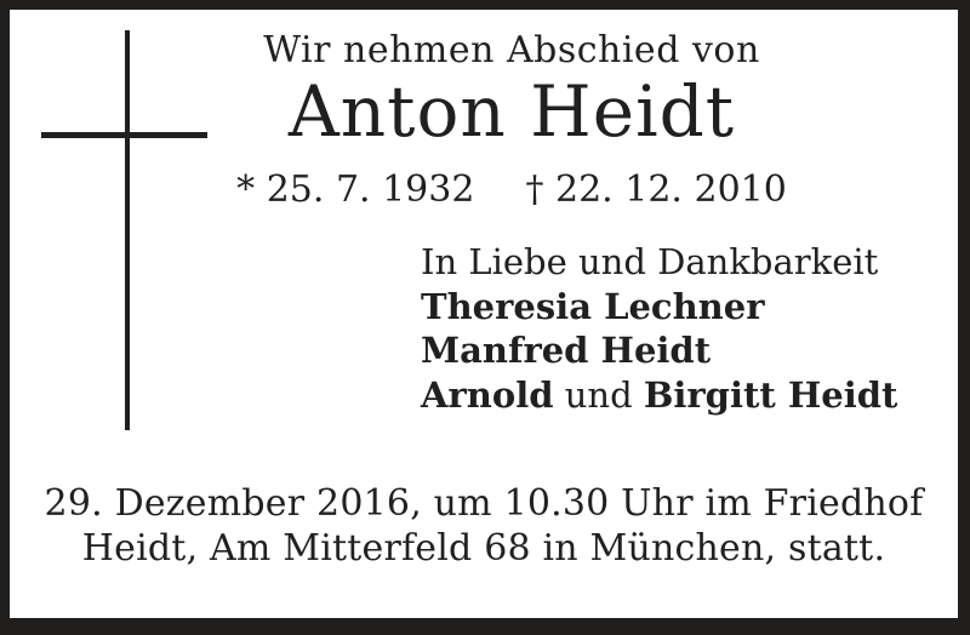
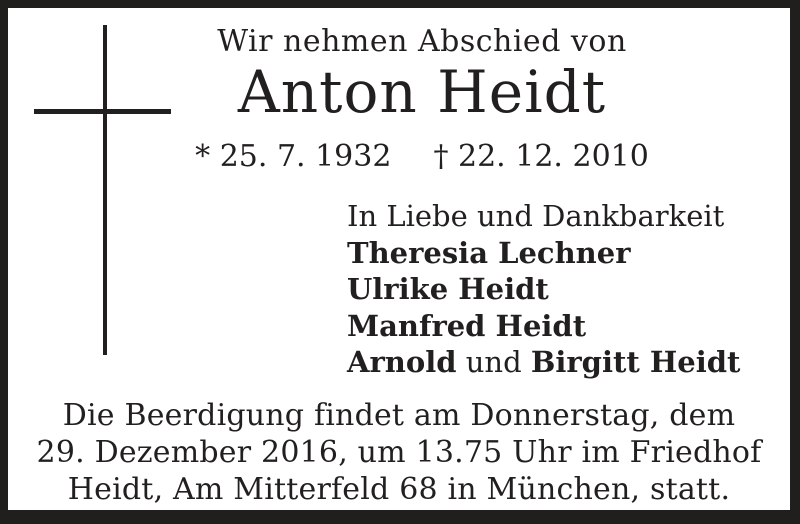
  Wir nehmen Abschied von
  Anton Heidt
  * 25. 7. 1932 † 22. 12. 2010
  In Liebe und Dankbarkeit
  Theresia Lechner
+ Ulrike Heidt
  Manfred Heidt
  Arnold und Birgitt Heidt
+ Die Beerdigung findet am Donnerstag, dem
- 29. Dezember 2016, um 10.30 Uhr im Friedhof
+ 29. Dezember 2016, um 13.75 Uhr im Friedhof
  Heidt, Am Mitterfeld 68 in München, statt.
